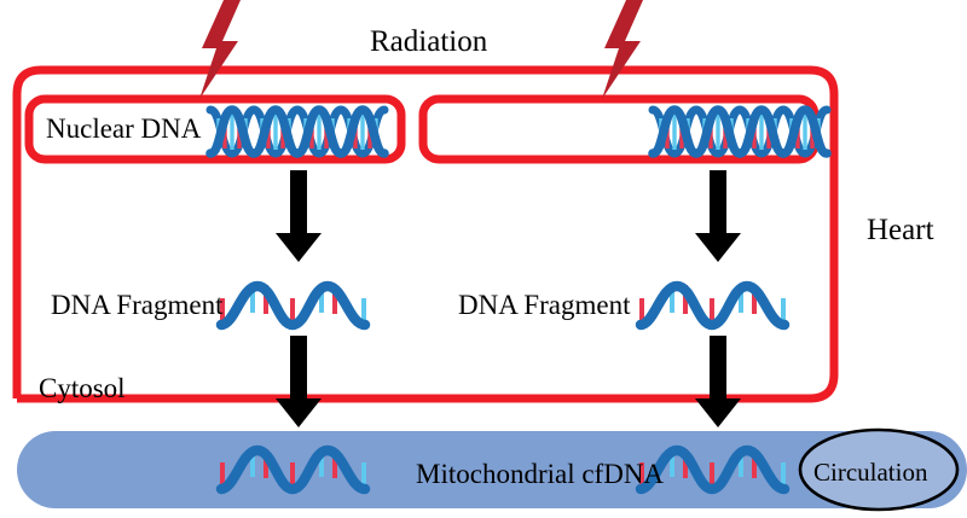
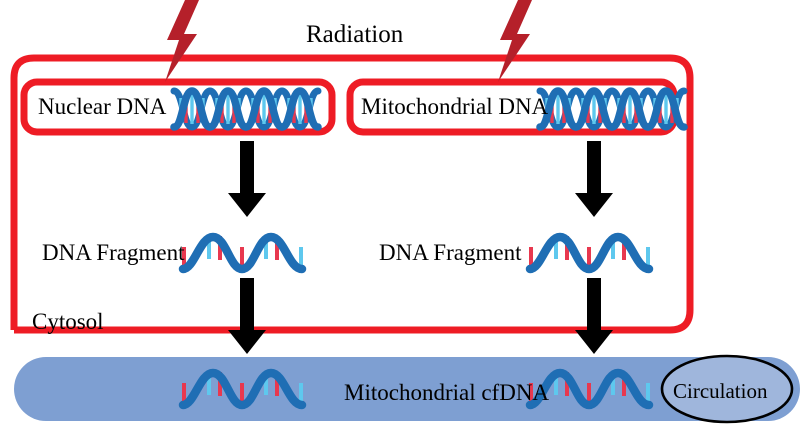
  Radiation
- Heart
  Cytosol
  Nuclear DNA
+ Mitochondrial DNA
  DNA Fragment
  DNA Fragment
  Mitochondrial cfDNA
  Circulation
